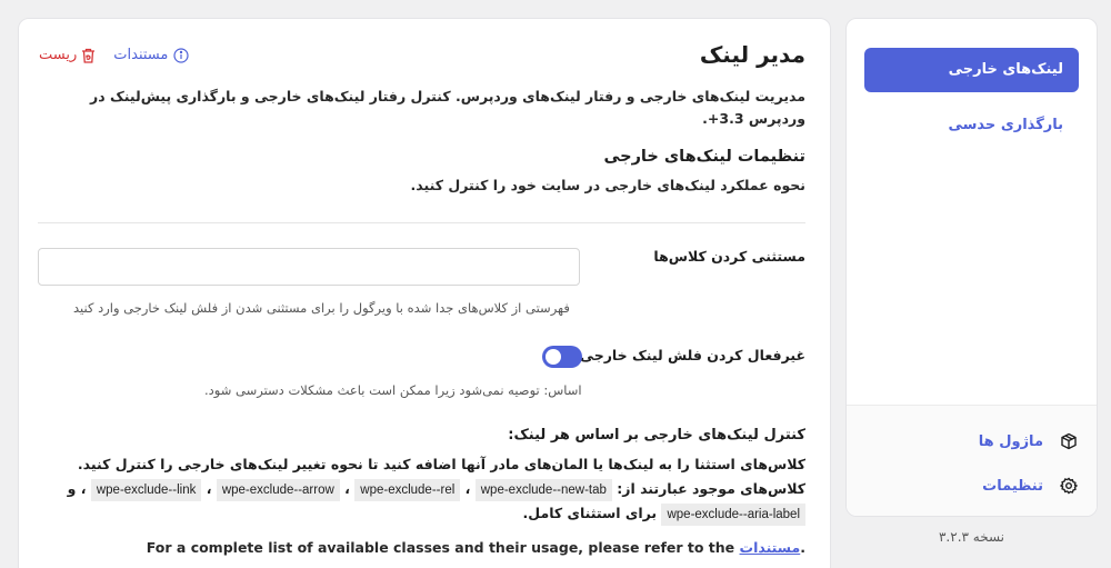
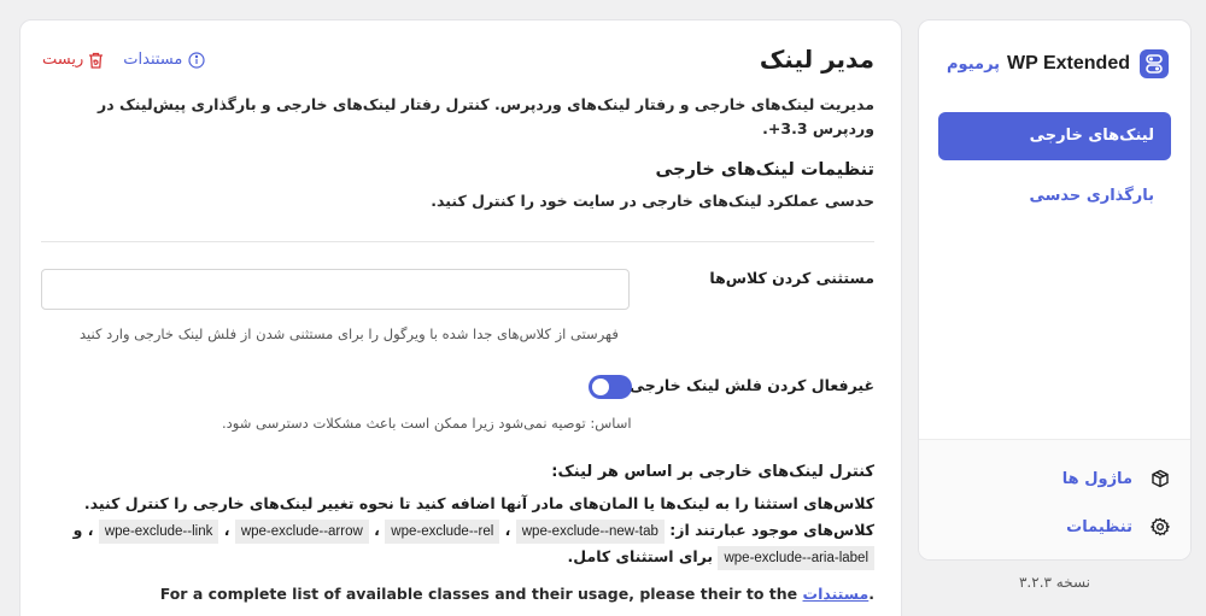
+ WP Extended
+ پرمیوم
  لینک‌های خارجی
  بارگذاری حدسی
  ماژول ها
  تنظیمات
  نسخه ۳.۲.۳
  مدیر لینک
  ریست
  مستندات
  مدیریت لینک‌های خارجی و رفتار لینک‌های وردپرس. کنترل رفتار لینک‌های خارجی و بارگذاری پیش‌لینک در وردپرس 3.3+.
  تنظیمات لینک‌های خارجی
- نحوه عملکرد لینک‌های خارجی در سایت خود را کنترل کنید.
+ حدسی عملکرد لینک‌های خارجی در سایت خود را کنترل کنید.
  مستثنی کردن کلاس‌ها
  فهرستی از کلاس‌های جدا شده با ویرگول را برای مستثنی شدن از فلش لینک خارجی وارد کنید
  غیرفعال کردن فلش لینک خارجی
  اساس: توصیه نمی‌شود زیرا ممکن است باعث مشکلات دسترسی شود.
  کنترل لینکهای خارجی بر اساس هر لینک:
  کلاس‌های استثنا را به لینک‌ها یا المان‌های مادر آنها اضافه کنید تا نحوه تغییر لینک‌های خارجی را کنترل کنید. کلاس‌های موجود عبارتند از: wpe-exclude--new-tab ، wpe-exclude--rel ، wpe-exclude--arrow ، wpe-exclude--link ، و wpe-exclude--aria-label برای استثنای کامل.
- For a complete list of available classes and their usage, please refer to the مستندات .
+ For a complete list of available classes and their usage, please their to the مستندات .
